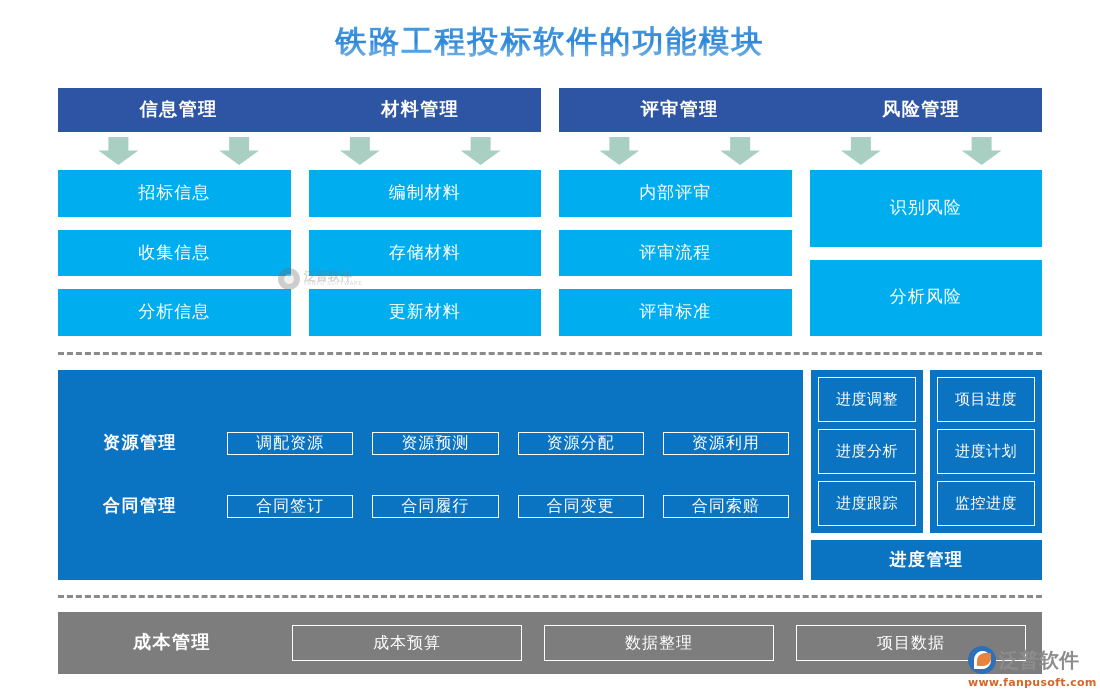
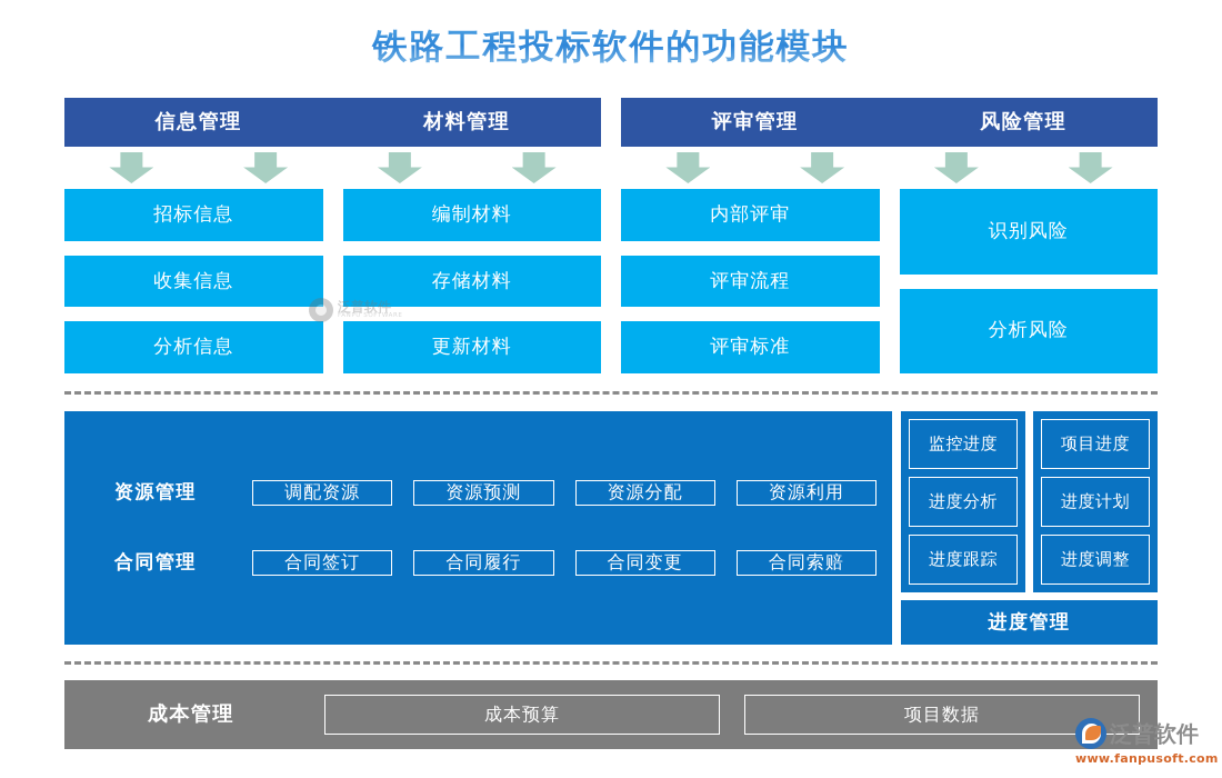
  铁路工程投标软件的功能模块
  信息管理
  材料管理
  招标信息
  收集信息
  分析信息
  编制材料
  存储材料
  更新材料
  评审管理
  风险管理
  内部评审
  评审流程
  评审标准
  识别风险
  分析风险
  泛普软件
  资源管理
  调配资源
  资源预测
  资源分配
  资源利用
  合同管理
  合同签订
  合同履行
  合同变更
  合同索赔
- 进度调整
+ 监控进度
  进度分析
  进度跟踪
  项目进度
  进度计划
- 监控进度
+ 进度调整
  进度管理
  成本管理
  成本预算
- 数据整理
  项目数据
  泛普软件
  www.fanpusoft.com
